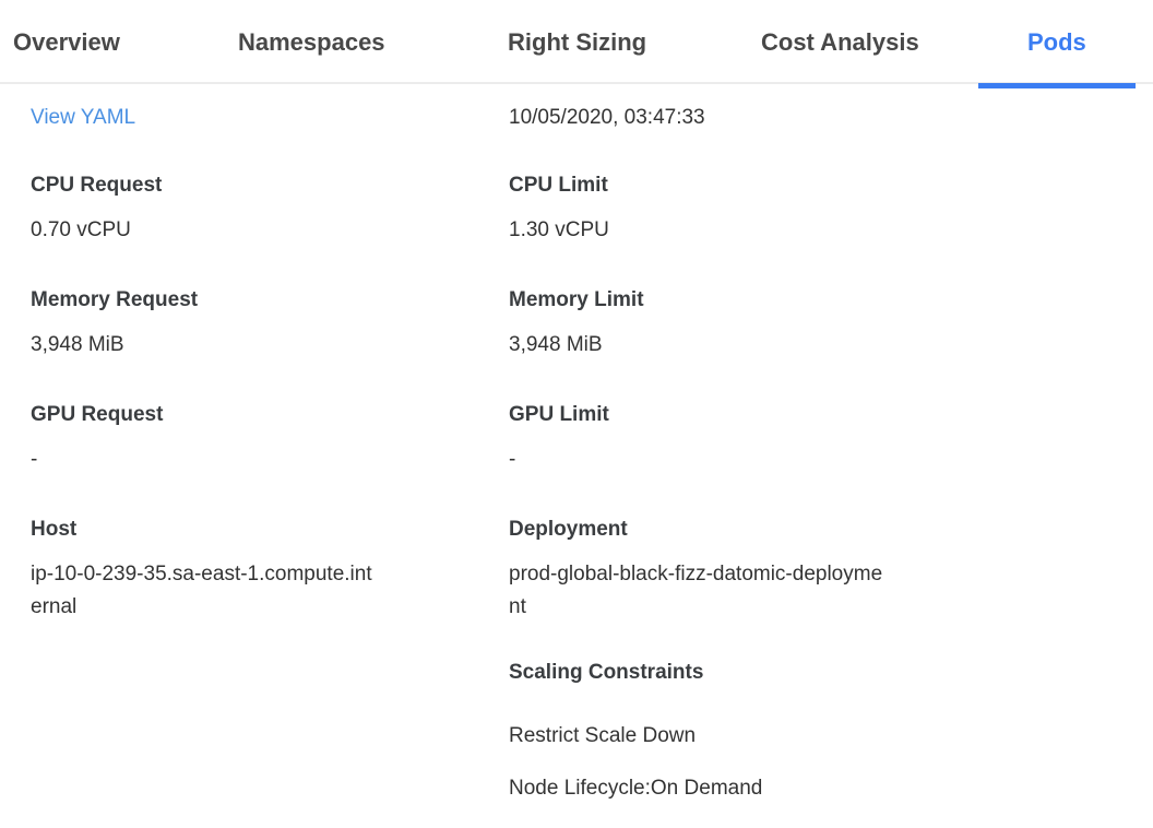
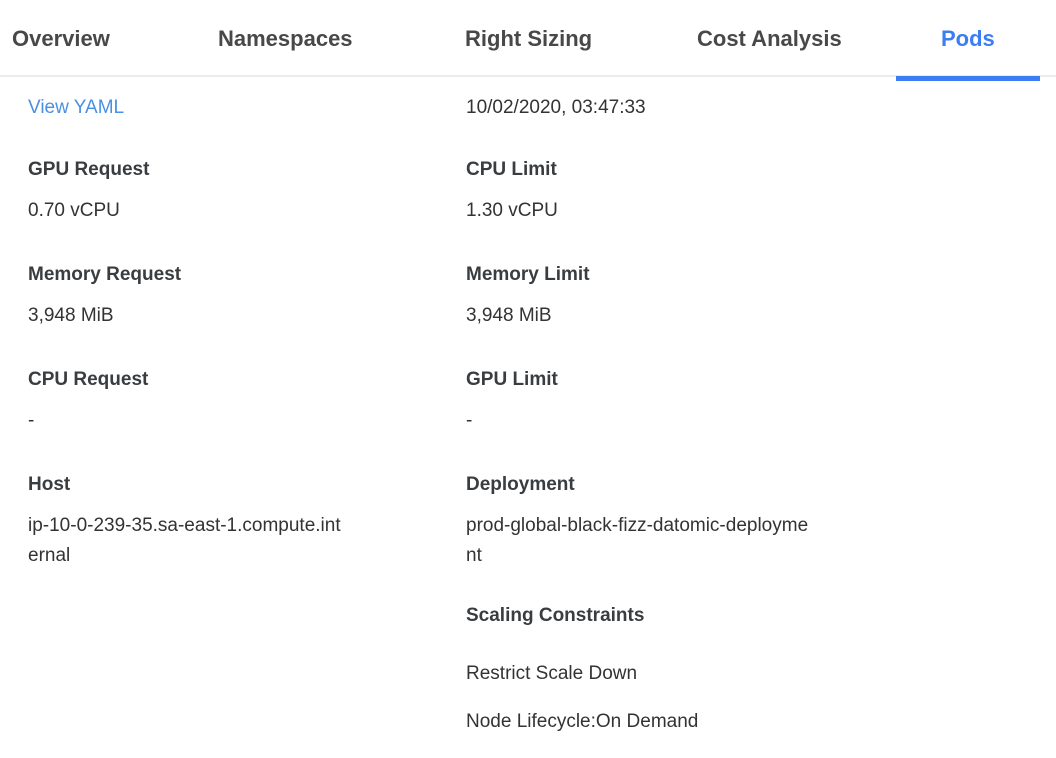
  Overview
  Namespaces
  Right Sizing
  Cost Analysis
  Pods
  View YAML
- CPU Request
+ GPU Request
  0.70 vCPU
  Memory Request
  3,948 MiB
- GPU Request
+ CPU Request
  -
  Host
  ip-10-0-239-35.sa-east-1.compute.internal
- 10/05/2020, 03:47:33
+ 10/02/2020, 03:47:33
  CPU Limit
  1.30 vCPU
  Memory Limit
  3,948 MiB
  GPU Limit
  -
  Deployment
  prod-global-black-fizz-datomic-deployment
  Scaling Constraints
  Restrict Scale Down
  Node Lifecycle:On Demand
